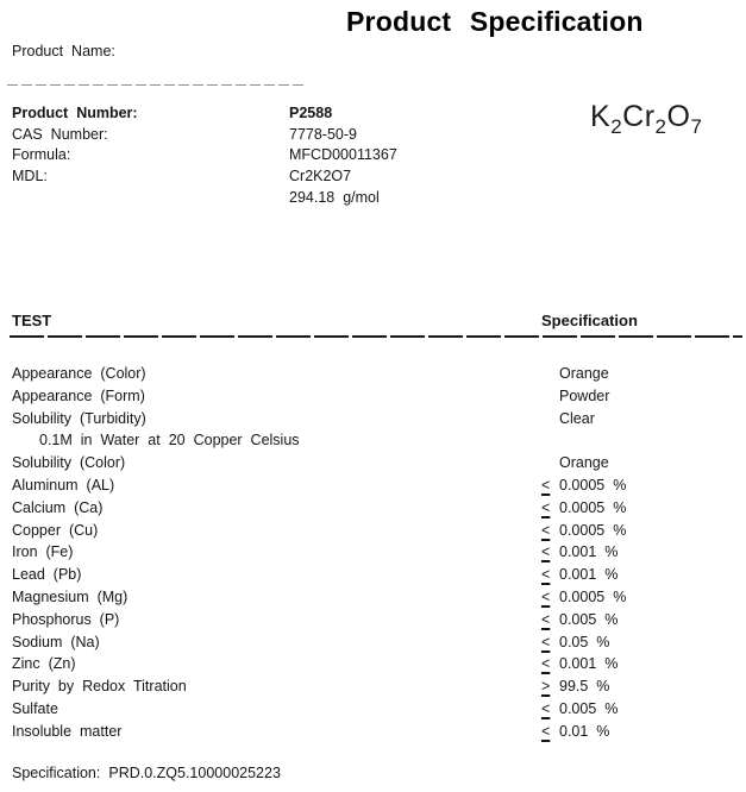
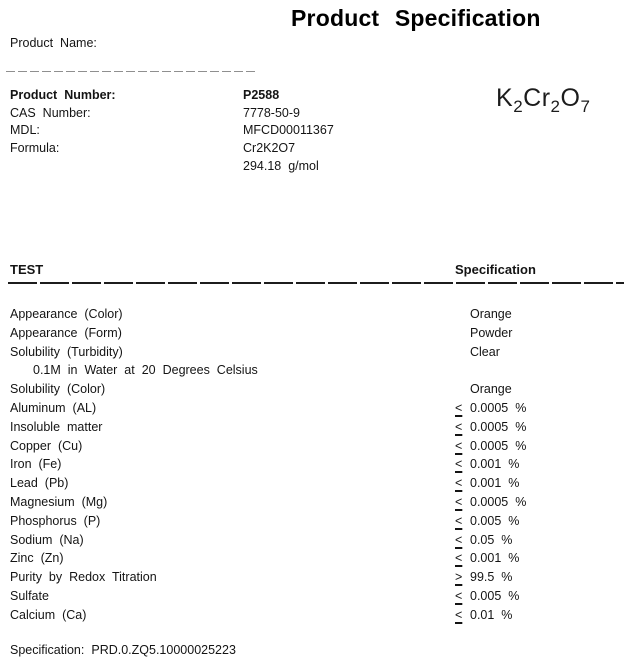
  Product Specification
  Product Name:
  Product Number:
  P2588
  CAS Number:
  7778-50-9
- Formula:
+ MDL:
  MFCD00011367
- MDL:
+ Formula:
  Cr2K2O7
  294.18 g/mol
  K2Cr2O7
  TEST
  Specification
  Appearance (Color)
  Orange
  Appearance (Form)
  Powder
  Solubility (Turbidity)
  Clear
- 0.1M in Water at 20 Copper Celsius
+ 0.1M in Water at 20 Degrees Celsius
  Solubility (Color)
  Orange
  Aluminum (AL)
  < 0.0005 %
- Calcium (Ca)
+ Insoluble matter
  < 0.0005 %
  Copper (Cu)
  < 0.0005 %
  Iron (Fe)
  < 0.001 %
  Lead (Pb)
  < 0.001 %
  Magnesium (Mg)
  < 0.0005 %
  Phosphorus (P)
  < 0.005 %
  Sodium (Na)
  < 0.05 %
  Zinc (Zn)
  < 0.001 %
  Purity by Redox Titration
  > 99.5 %
  Sulfate
  < 0.005 %
- Insoluble matter
+ Calcium (Ca)
  < 0.01 %
  Specification: PRD.0.ZQ5.10000025223
